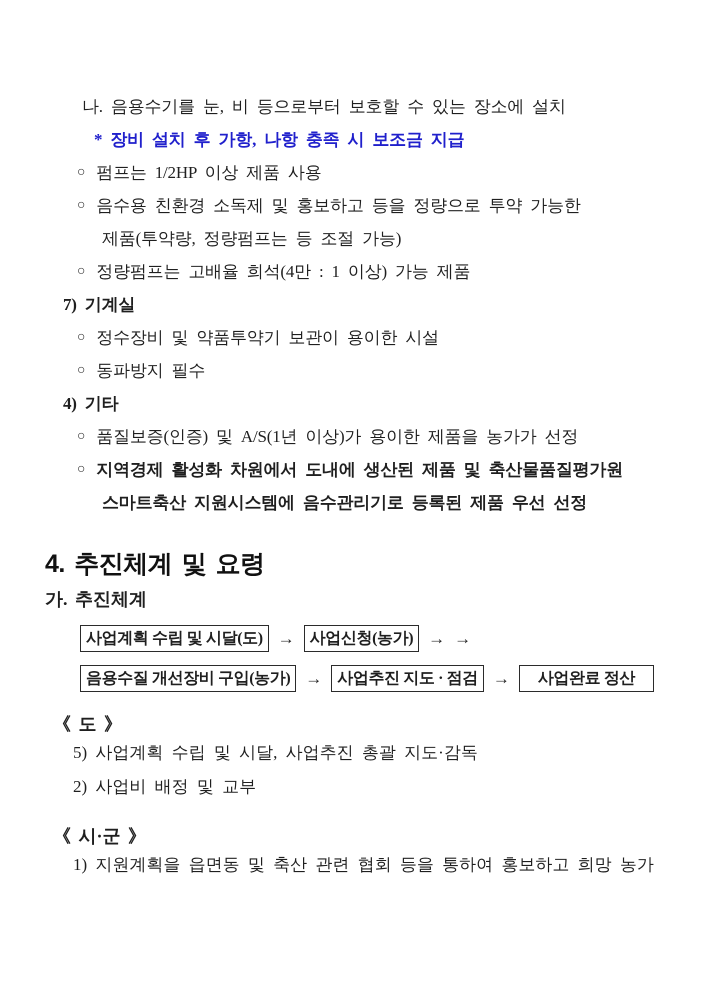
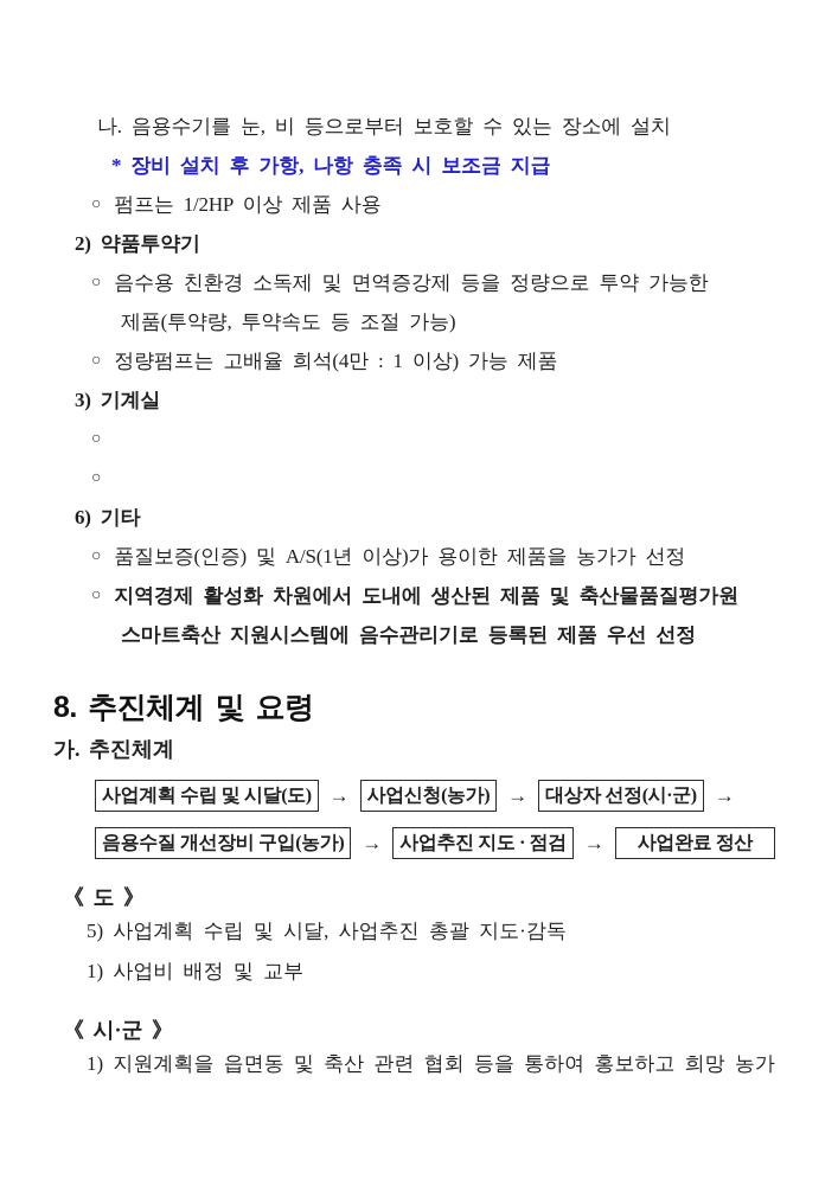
  나. 음용수기를 눈, 비 등으로부터 보호할 수 있는 장소에 설치
  * 장비 설치 후 가항, 나항 충족 시 보조금 지급
  ○
  펌프는 1/2HP 이상 제품 사용
+ 2) 약품투약기
  ○
- 음수용 친환경 소독제 및 홍보하고 등을 정량으로 투약 가능한
+ 음수용 친환경 소독제 및 면역증강제 등을 정량으로 투약 가능한
- 제품(투약량, 정량펌프는 등 조절 가능)
+ 제품(투약량, 투약속도 등 조절 가능)
  ○
  정량펌프는 고배율 희석(4만 : 1 이상) 가능 제품
- 7) 기계실
+ 3) 기계실
  ○
- 정수장비 및 약품투약기 보관이 용이한 시설
  ○
- 동파방지 필수
- 4) 기타
+ 6) 기타
  ○
  품질보증(인증) 및 A/S(1년 이상)가 용이한 제품을 농가가 선정
  ○
  지역경제 활성화 차원에서 도내에 생산된 제품 및 축산물품질평가원
  스마트축산 지원시스템에 음수관리기로 등록된 제품 우선 선정
- 4. 추진체계 및 요령
+ 8. 추진체계 및 요령
  가. 추진체계
  사업계획 수립 및 시달(도)
  →
  사업신청(농가)
  →
+ 대상자 선정(시·군)
  →
  음용수질 개선장비 구입(농가)
  →
  사업추진 지도 · 점검
  →
  사업완료 정산
  《 도 》
  5) 사업계획 수립 및 시달, 사업추진 총괄 지도·감독
- 2) 사업비 배정 및 교부
+ 1) 사업비 배정 및 교부
  《 시·군 》
  1) 지원계획을 읍면동 및 축산 관련 협회 등을 통하여 홍보하고 희망 농가
